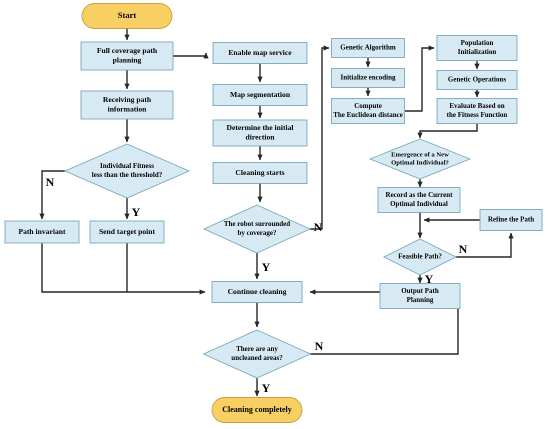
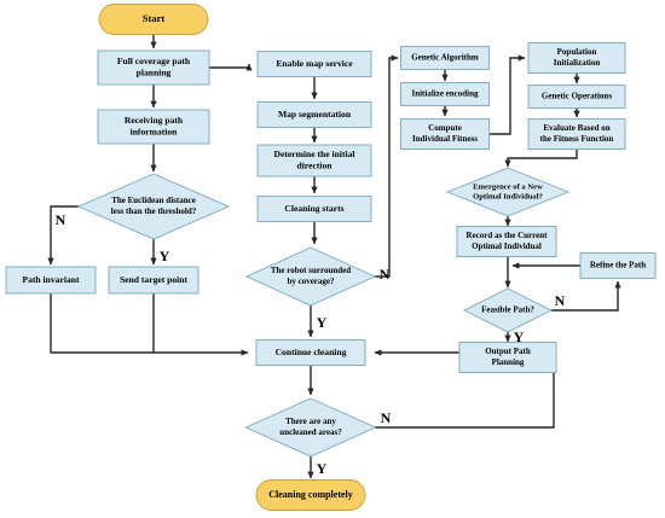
  Start
  Full coverage path
  planning
  Receiving path
  information
- Individual Fitness
+ The Euclidean distance
  less than the threshold?
  Path invariant
  Send target point
  Enable map service
  Map segmentation
  Determine the initial
  direction
  Cleaning starts
  The robot surrounded
  by coverage?
  Continue cleaning
  There are any
  uncleaned areas?
  Cleaning completely
  Genetic Algorithm
  Initialize encoding
  Compute
- The Euclidean distance
+ Individual Fitness
  Population
  Initialization
  Genetic Operations
  Evaluate Based on
  the Fitness Function
  Record as the Current
  Optimal Individual
  Refine the Path
  Feasible Path?
  Output Path
  Planning
  N
  Y
  N
  Y
  N
  Y
  N
  Y
